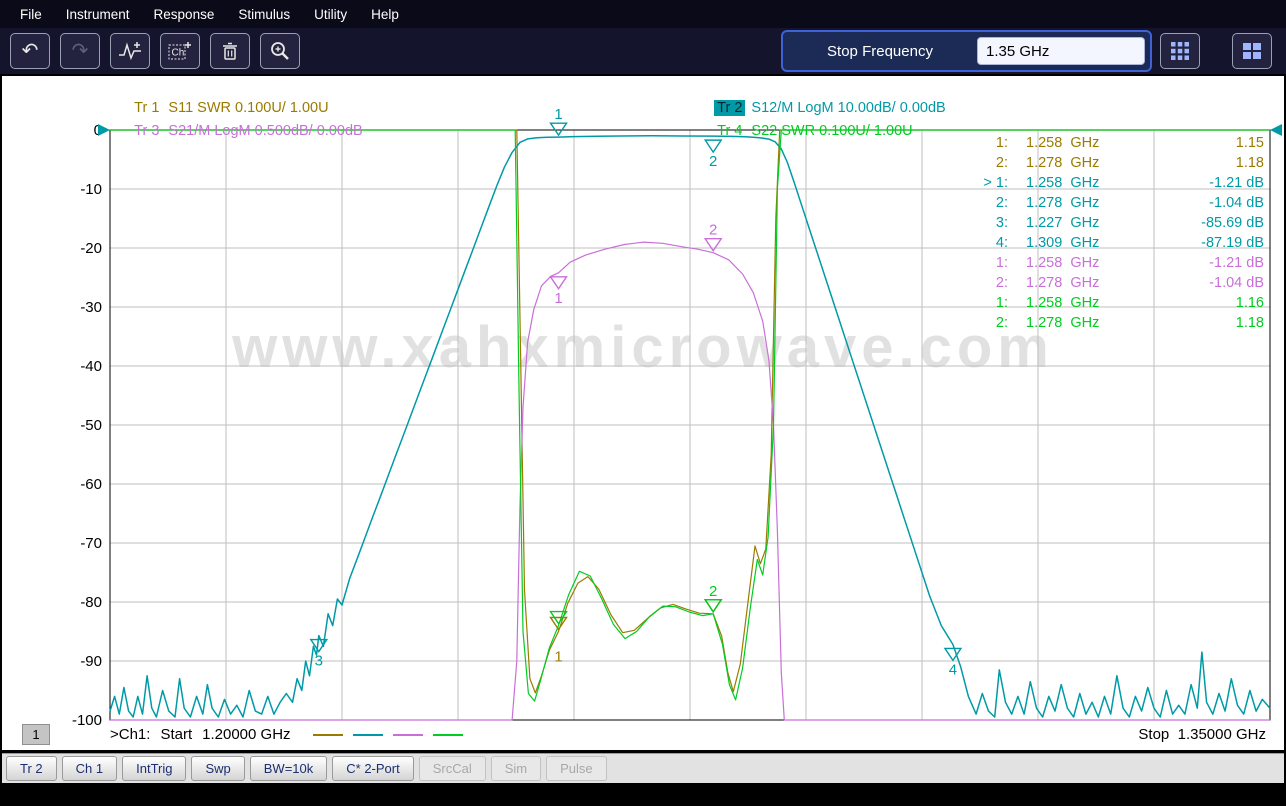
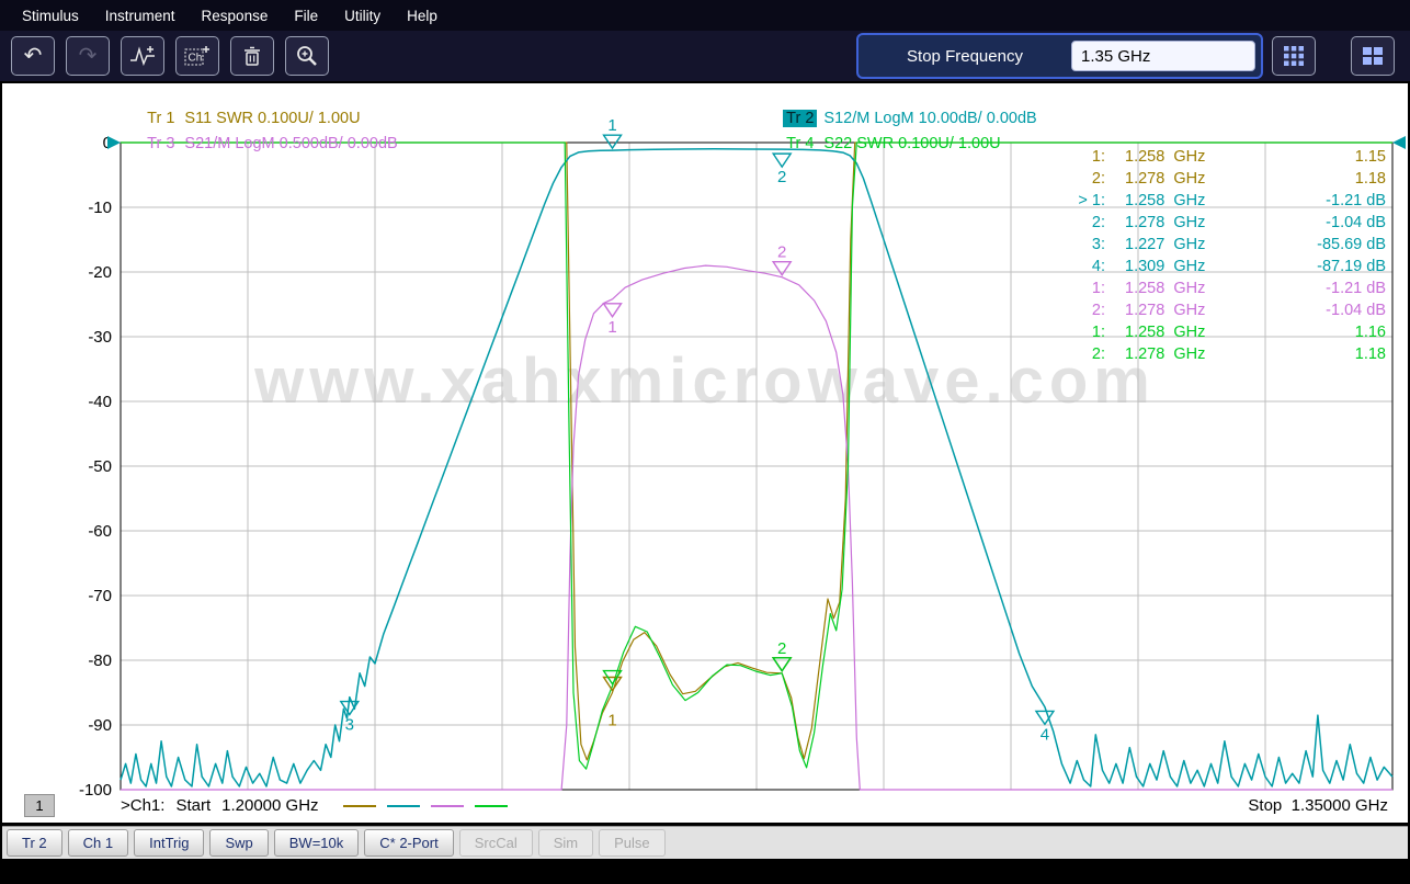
- File
+ Stimulus
  Instrument
  Response
- Stimulus
+ File
  Utility
  Help
  ↶
  ↷
  Ch
  Stop Frequency
  1.35 GHz
  www.xahxmicrowave.com
  0
  -10
  -20
  -30
  -40
  -50
  -60
  -70
  -80
  -90
  -100
  1
  2
  3
  4
  1
  2
  1
  2
  Tr 1 S11 SWR 0.100U/ 1.00U
  Tr 2 S12/M LogM 10.00dB/ 0.00dB
  Tr 3 S21/M LogM 0.500dB/ 0.00dB
  Tr 4 S22 SWR 0.100U/ 1.00U
  1:
  1.258 GHz
  1.15
  2:
  1.278 GHz
  1.18
  > 1:
  1.258 GHz
  -1.21 dB
  2:
  1.278 GHz
  -1.04 dB
  3:
  1.227 GHz
  -85.69 dB
  4:
  1.309 GHz
  -87.19 dB
  1:
  1.258 GHz
  -1.21 dB
  2:
  1.278 GHz
  -1.04 dB
  1:
  1.258 GHz
  1.16
  2:
  1.278 GHz
  1.18
  1
  >Ch1:
  Start
  1.20000 GHz
  Stop 1.35000 GHz
  Tr 2
  Ch 1
  IntTrig
  Swp
  BW=10k
  C* 2-Port
  SrcCal
  Sim
  Pulse
